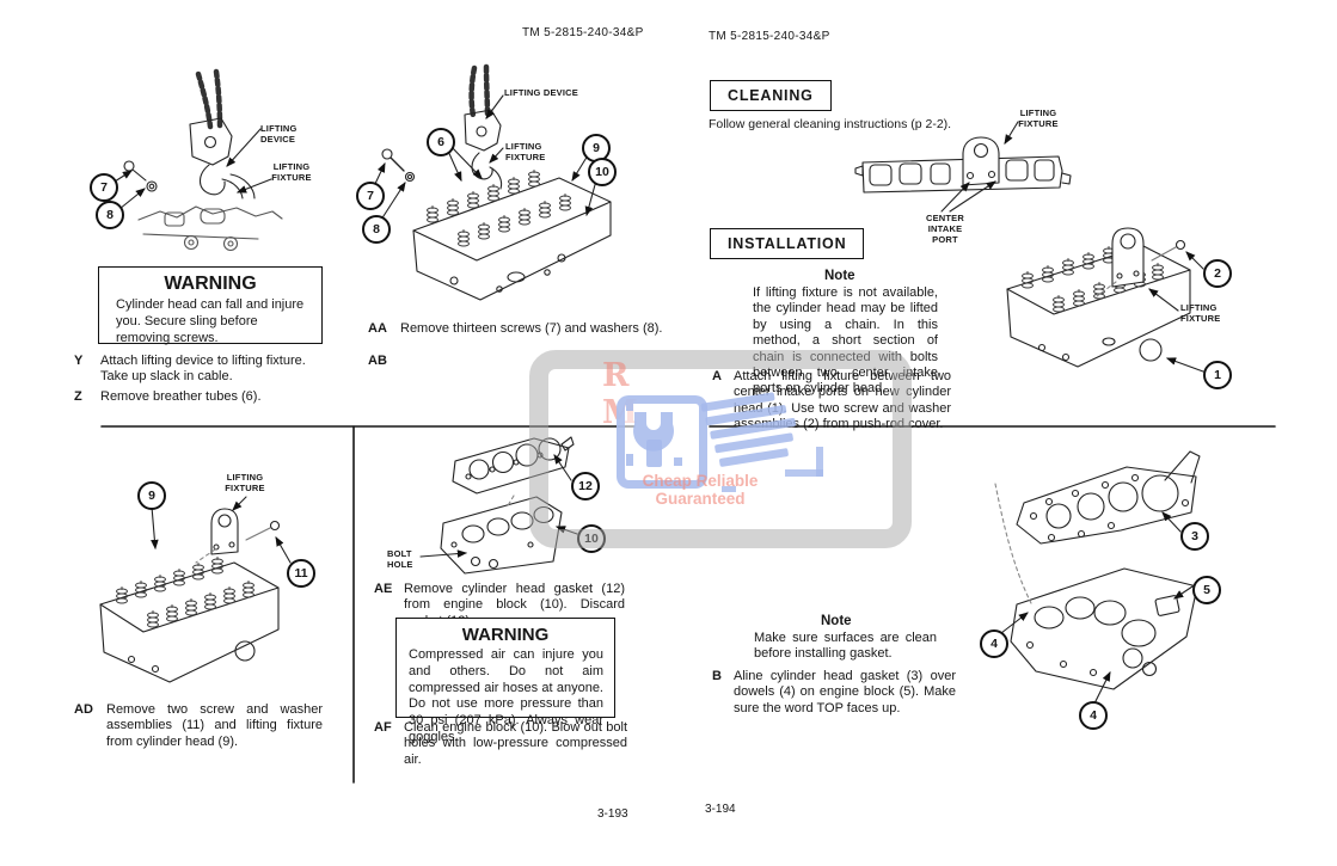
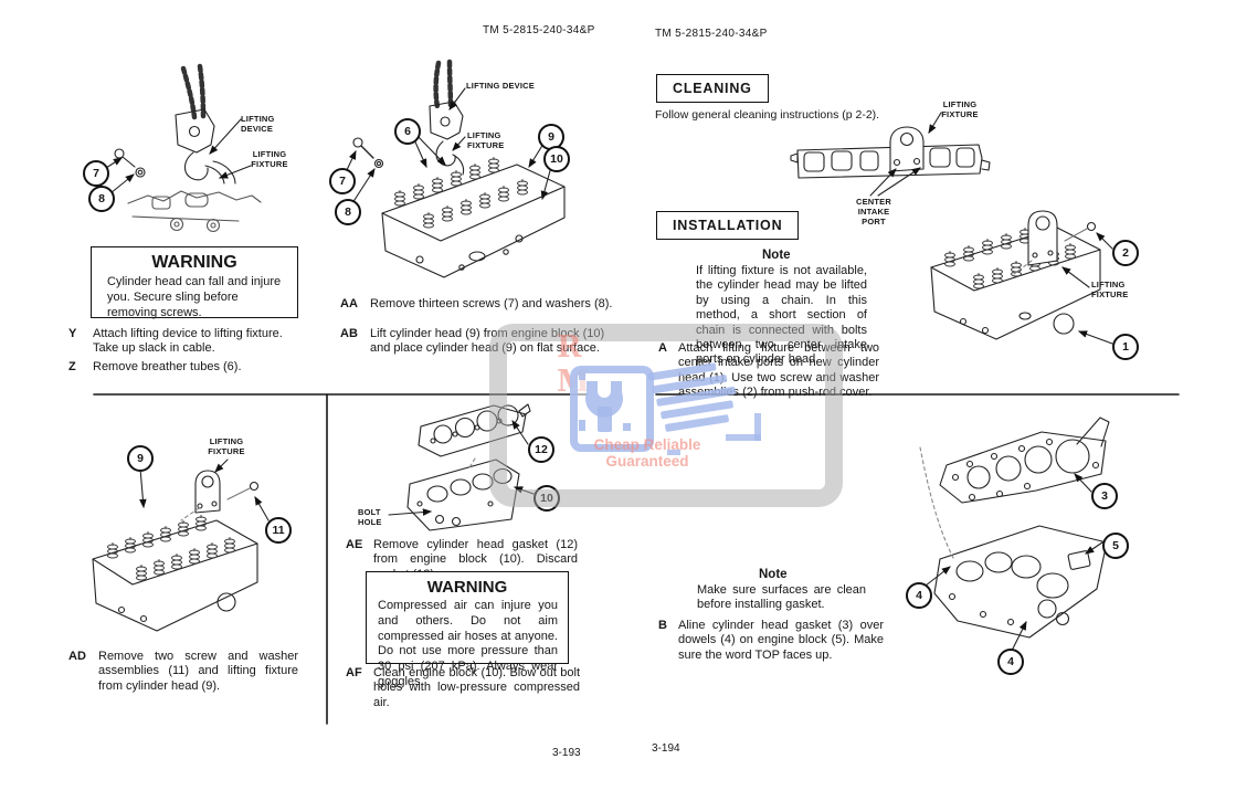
  TM 5-2815-240-34&P
  TM 5-2815-240-34&P
  7
  8
  6
  9
  10
  7
  8
  2
  1
  9
  11
  12
  10
  3
  5
  4
  4
  LIFTING DEVICE
  LIFTING FIXTURE
  LIFTING DEVICE
  LIFTING FIXTURE
  LIFTING FIXTURE
  CENTER INTAKE PORT
  LIFTING FIXTURE
  LIFTING FIXTURE
  BOLT HOLE
  WARNING
  Cylinder head can fall and injure you. Secure sling before removing screws.
  Y
  Attach lifting device to lifting fixture. Take up slack in cable.
  Z
  Remove breather tubes (6).
  AA
  Remove thirteen screws (7) and washers (8).
  AB
+ Lift cylinder head (9) from engine block (10) and place cylinder head (9) on flat surface.
  AD
  Remove two screw and washer assemblies (11) and lifting fixture from cylinder head (9).
  AE
  Remove cylinder head gasket (12) from engine block (10). Discard
  WARNING
  Compressed air can injure you and others. Do not aim compressed air hoses at anyone. Do not use more pressure than 30 psi (207 kPa). Always wear goggles.
  AF
  Clean engine block (10). Blow out bolt holes with low-pressure compressed air.
  CLEANING
  Follow general cleaning instructions (p 2-2).
  INSTALLATION
  Note
  If lifting fixture is not available, the cylinder head may be lifted by using a chain. In this method, a short section of chain is connected with bolts between two center intake ports on cylinder head.
  A
  Attach lifting fixture between two center intake ports on new cylinder head (1). Use two screw and washer assemblies (2) from push-rod cover.
  Note
  Make sure surfaces are clean before installing gasket.
  B
  Aline cylinder head gasket (3) over dowels (4) on engine block (5). Make sure the word TOP faces up.
  3-193
  3-194
  R M
  Cheap Reliable Guaranteed
